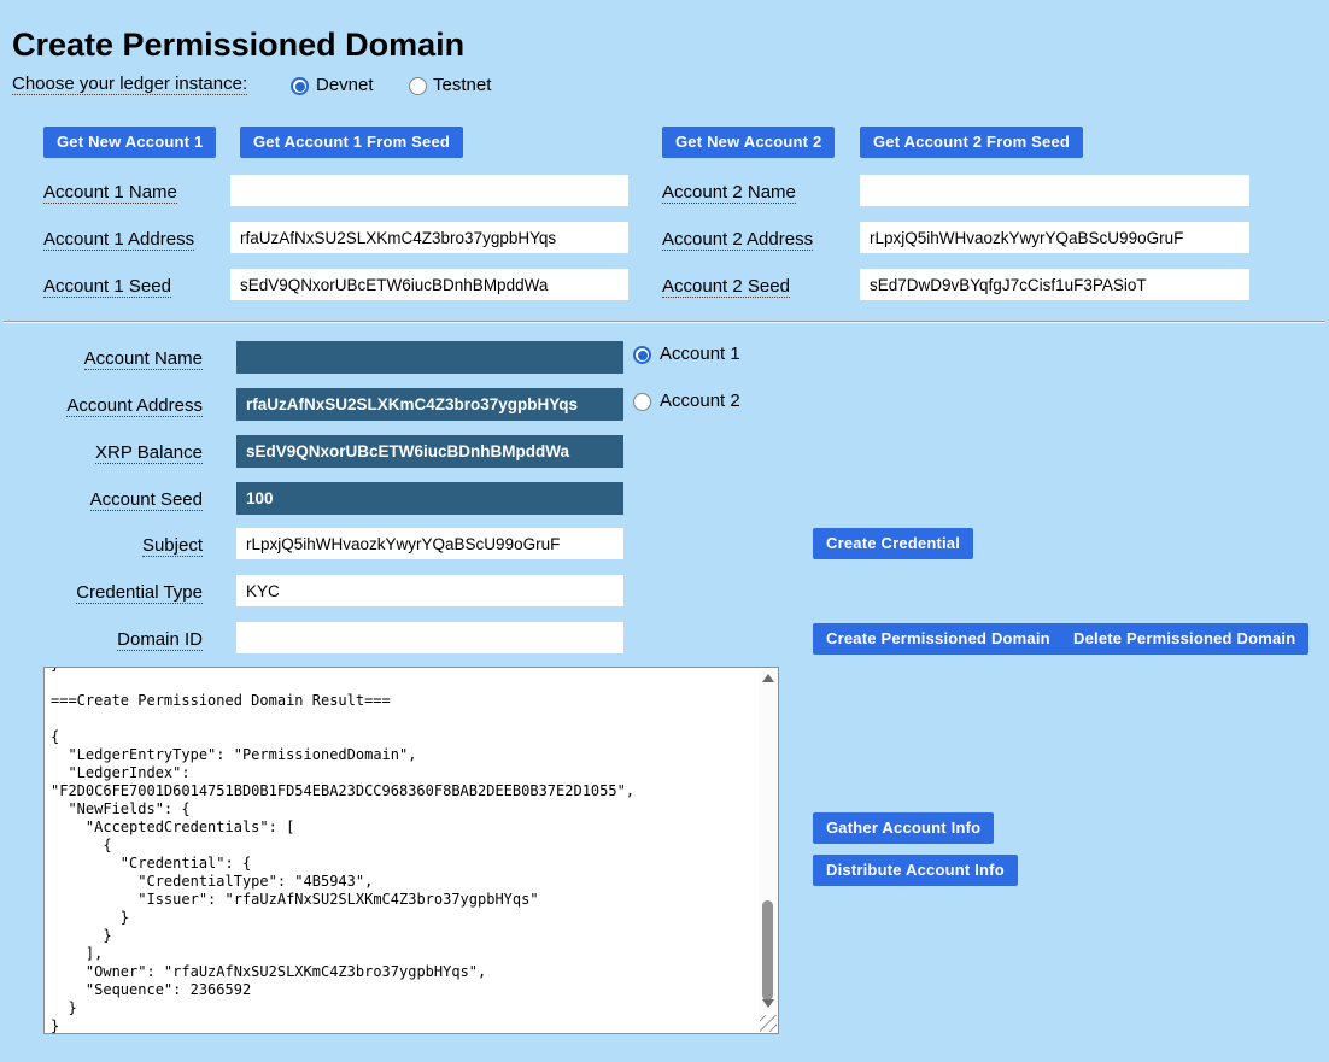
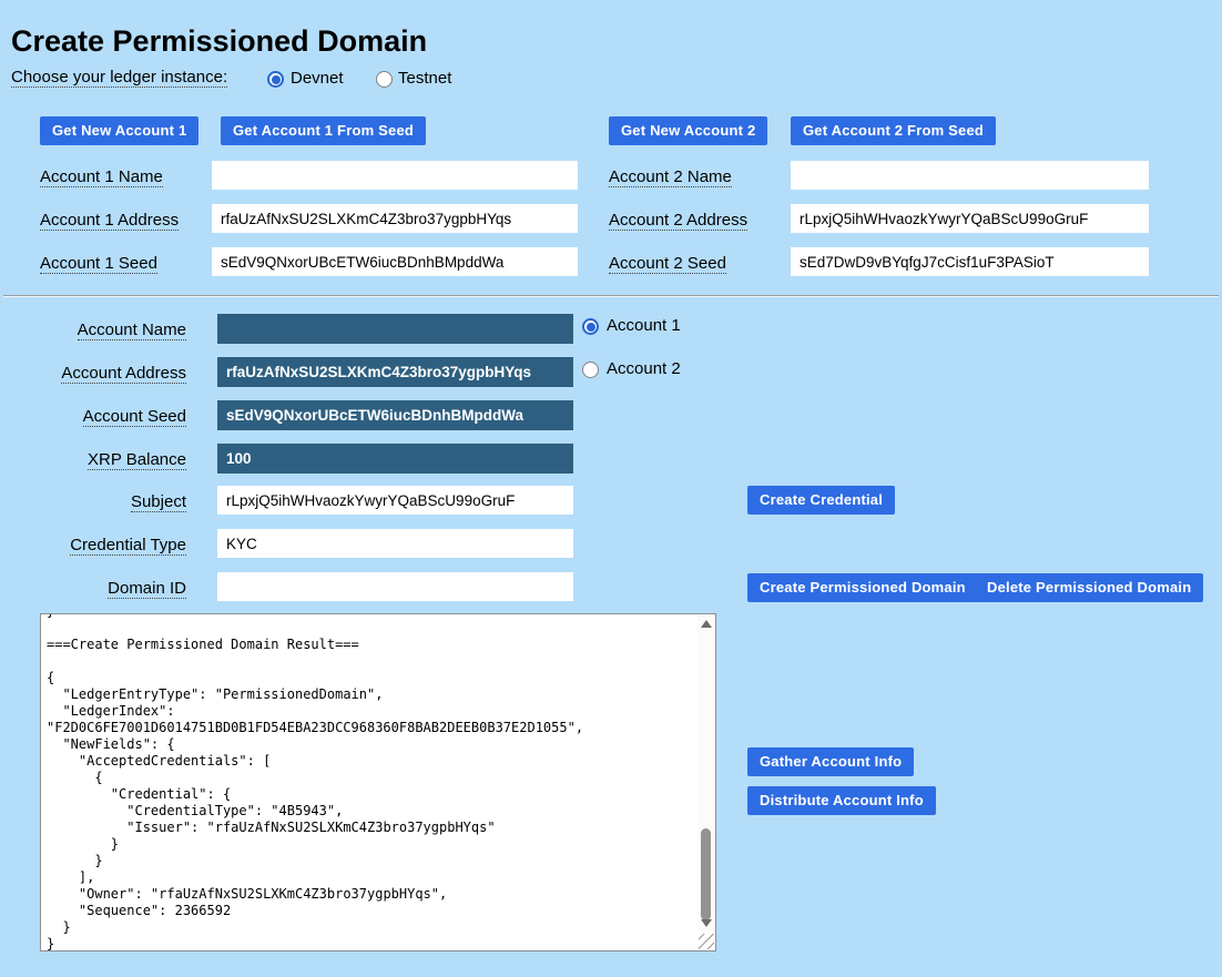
  Create Permissioned Domain
  Choose your ledger instance:
  Devnet
  Testnet
  Get New Account 1
  Get Account 1 From Seed
  Get New Account 2
  Get Account 2 From Seed
  Account 1 Name
  Account 1 Address
  rfaUzAfNxSU2SLXKmC4Z3bro37ygpbHYqs
  Account 1 Seed
  sEdV9QNxorUBcETW6iucBDnhBMpddWa
  Account 2 Name
  Account 2 Address
  rLpxjQ5ihWHvaozkYwyrYQaBScU99oGruF
  Account 2 Seed
  sEd7DwD9vBYqfgJ7cCisf1uF3PASioT
  Account Name
  Account Address
  rfaUzAfNxSU2SLXKmC4Z3bro37ygpbHYqs
- XRP Balance
+ Account Seed
  sEdV9QNxorUBcETW6iucBDnhBMpddWa
- Account Seed
+ XRP Balance
  100
  Account 1
  Account 2
  Subject
  rLpxjQ5ihWHvaozkYwyrYQaBScU99oGruF
  Credential Type
  KYC
  Domain ID
  Create Credential
  Create Permissioned Domain
  Delete Permissioned Domain
  Gather Account Info
  Distribute Account Info
  ===Create Permissioned Domain Result===
  {
  "LedgerEntryType": "PermissionedDomain",
  "LedgerIndex":
  "F2D0C6FE7001D6014751BD0B1FD54EBA23DCC968360F8BAB2DEEB0B37E2D1055",
  "NewFields": {
  "AcceptedCredentials": [
  {
  "Credential": {
  "CredentialType": "4B5943",
  "Issuer": "rfaUzAfNxSU2SLXKmC4Z3bro37ygpbHYqs"
  }
  }
  ],
  "Owner": "rfaUzAfNxSU2SLXKmC4Z3bro37ygpbHYqs",
  "Sequence": 2366592
  }
  }
